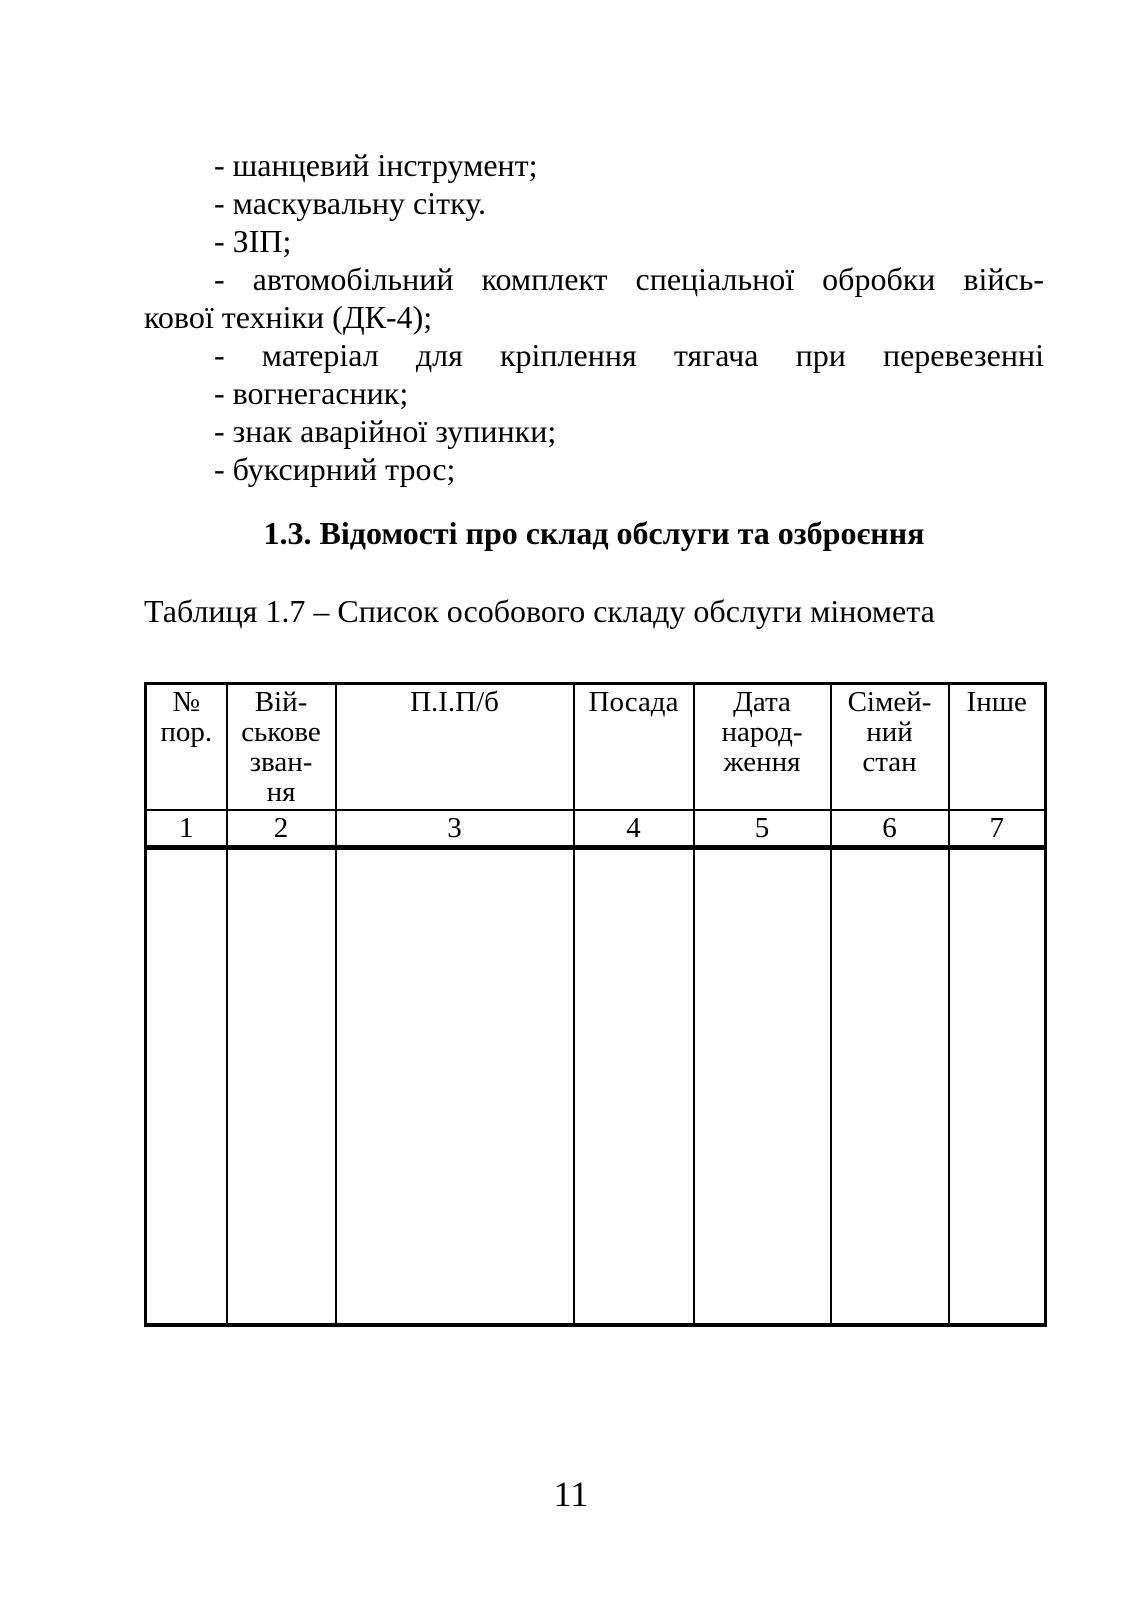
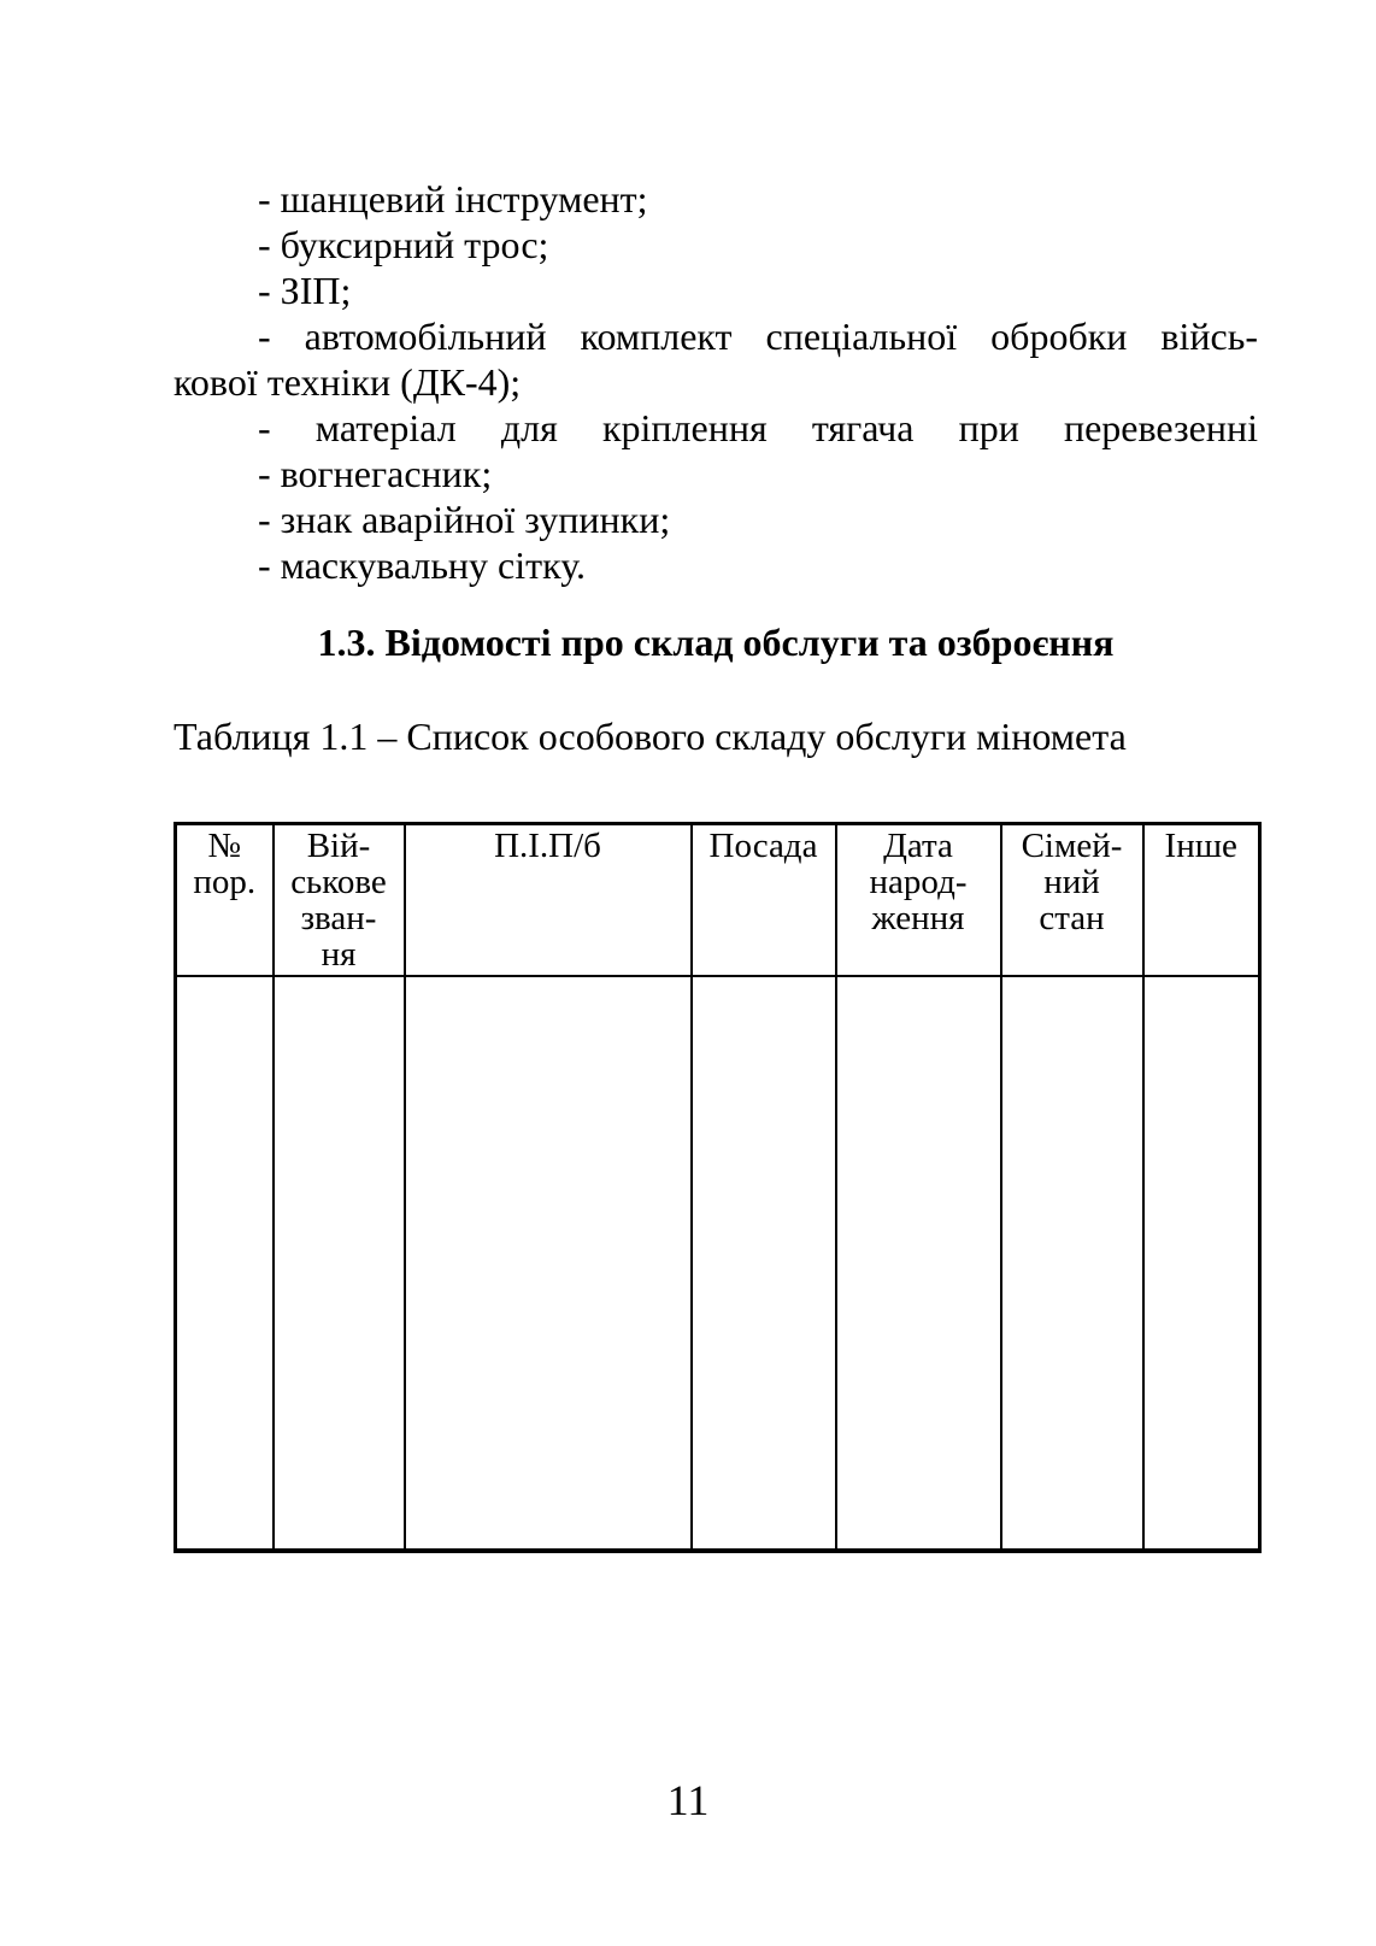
  - шанцевий інструмент;
- - маскувальну сітку.
+ - буксирний трос;
  - ЗІП;
  - автомобільний комплект спеціальної обробки війсь-
  кової техніки (ДК-4);
  - матеріал для кріплення тягача при перевезенні
  - вогнегасник;
  - знак аварійної зупинки;
- - буксирний трос;
+ - маскувальну сітку.
  1.3. Відомості про склад обслуги та озброєння
- Таблиця 1.7 – Список особового складу обслуги міномета
+ Таблиця 1.1 – Список особового складу обслуги міномета
  № пор.	Вій- ськове зван- ня	П.І.П/б	Посада	Дата народ- ження	Сімей- ний стан	Інше
- 1	2	3	4	5	6	7
  11
